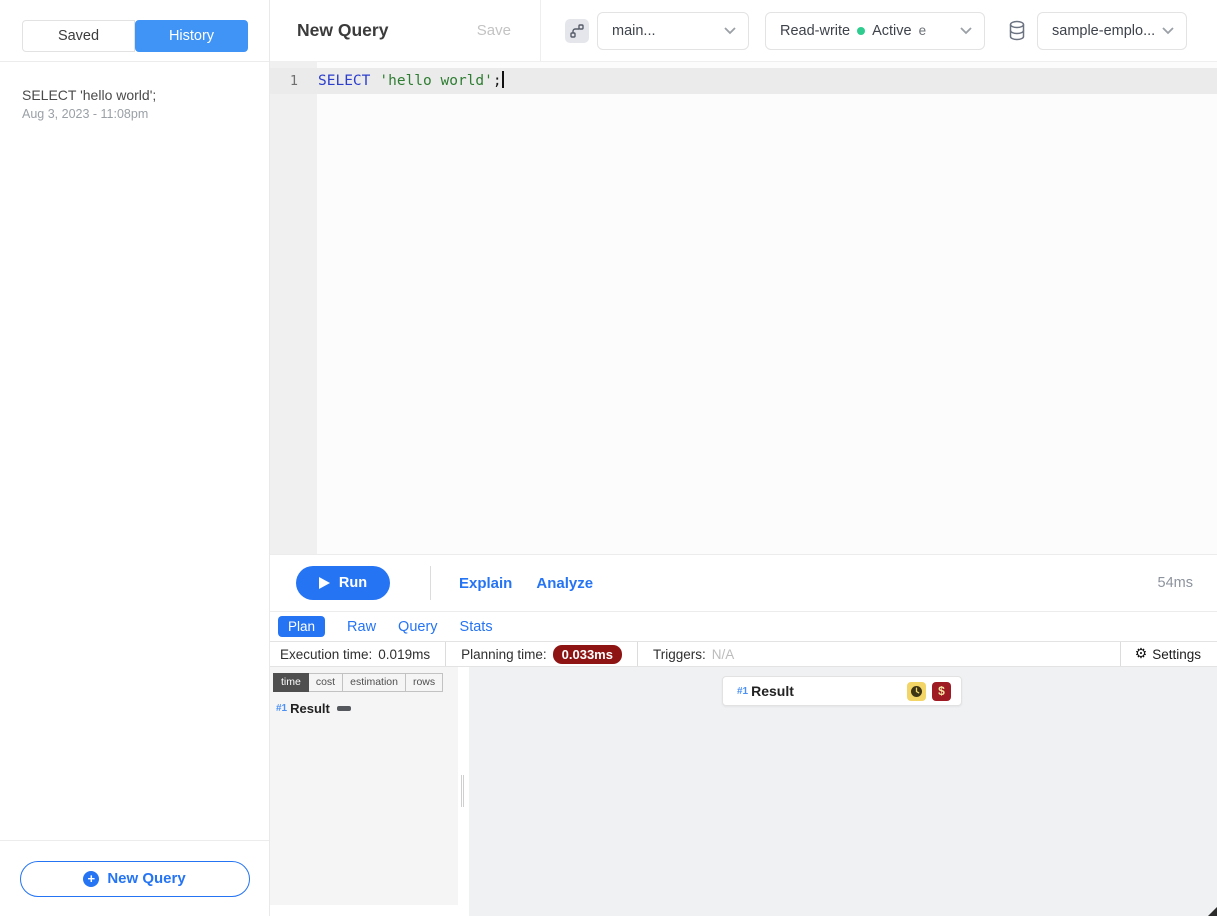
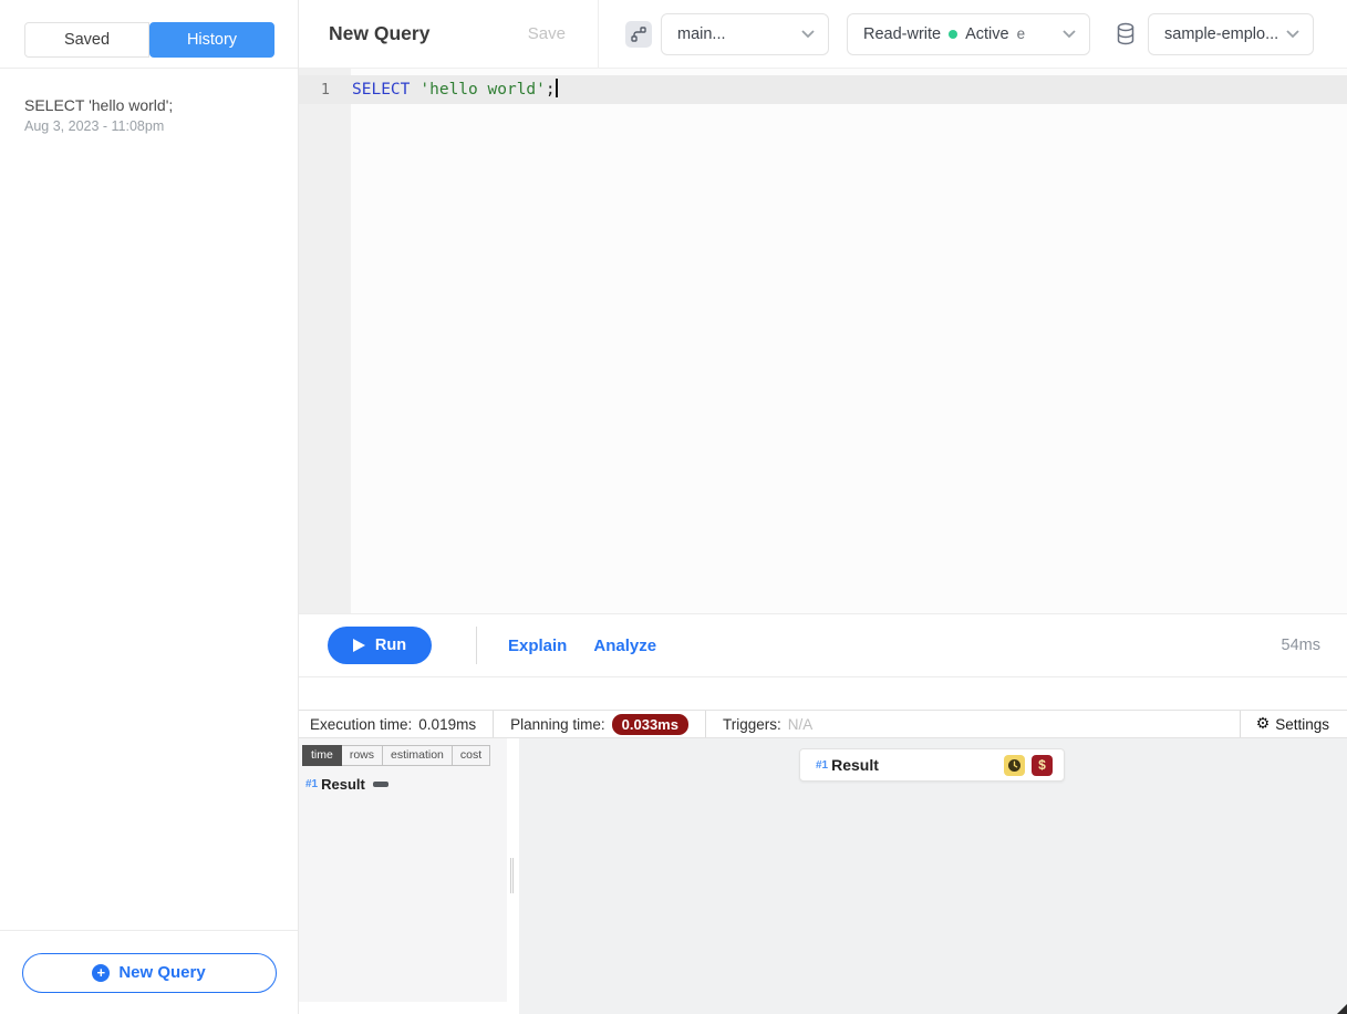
  Saved
  History
  SELECT 'hello world';
  Aug 3, 2023 - 11:08pm
  +
  New Query
  New Query
  Save
  main...
  Read-write
  Active
  e
  sample-emplo...
  1
  SELECT 'hello world';
  Run
  Explain
  Analyze
  54ms
- Plan
- Raw
- Query
- Stats
  Execution time:
  0.019ms
  Planning time:
  0.033ms
  Triggers:
  N/A
  ⚙
  Settings
  time
- cost
+ rows
  estimation
- rows
+ cost
  #1
  Result
  #1
  Result
  $
